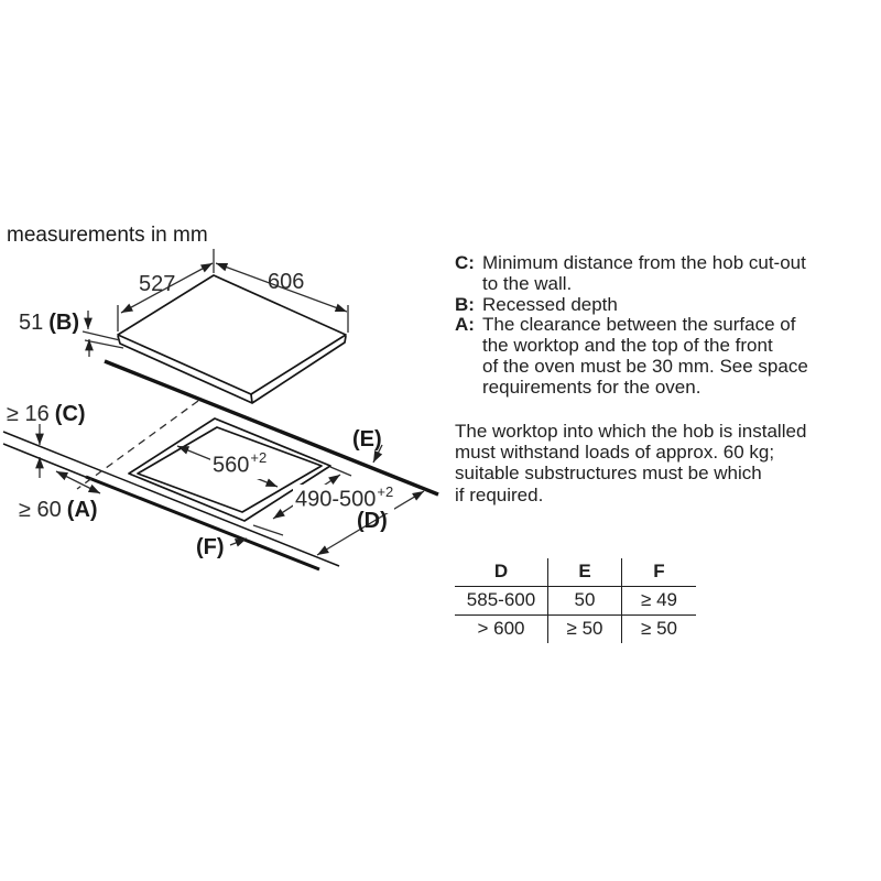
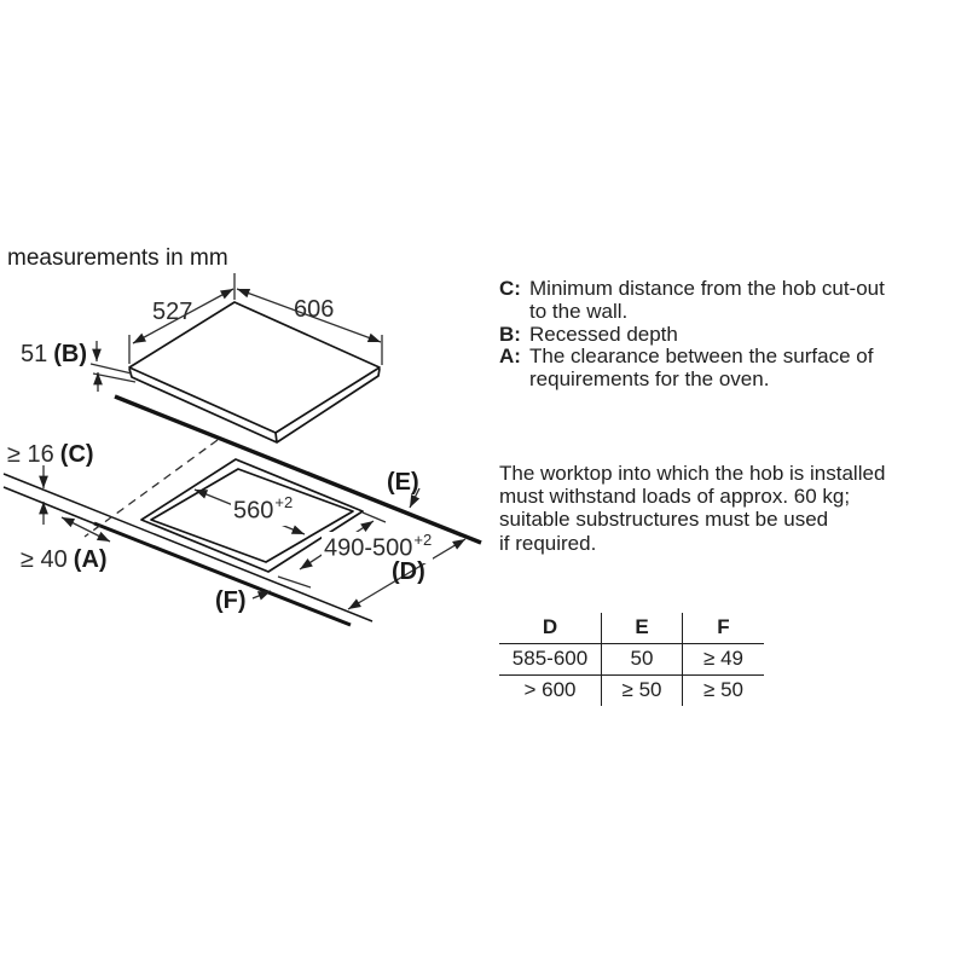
  measurements in mm
  527
  606
  51 (B)
  ≥ 16 (C)
- ≥ 60 (A)
+ ≥ 40 (A)
  560+2
  490-500+2
  (E)
  (D)
  (F)
  C:
  Minimum distance from the hob cut-out
  to the wall.
  B:
  Recessed depth
  A:
  The clearance between the surface of
- the worktop and the top of the front
- of the oven must be 30 mm. See space
  requirements for the oven.
  The worktop into which the hob is installed
  must withstand loads of approx. 60 kg;
- suitable substructures must be which
+ suitable substructures must be used
  if required.
  D	E	F
  585-600	50	≥ 49
  > 600	≥ 50	≥ 50
